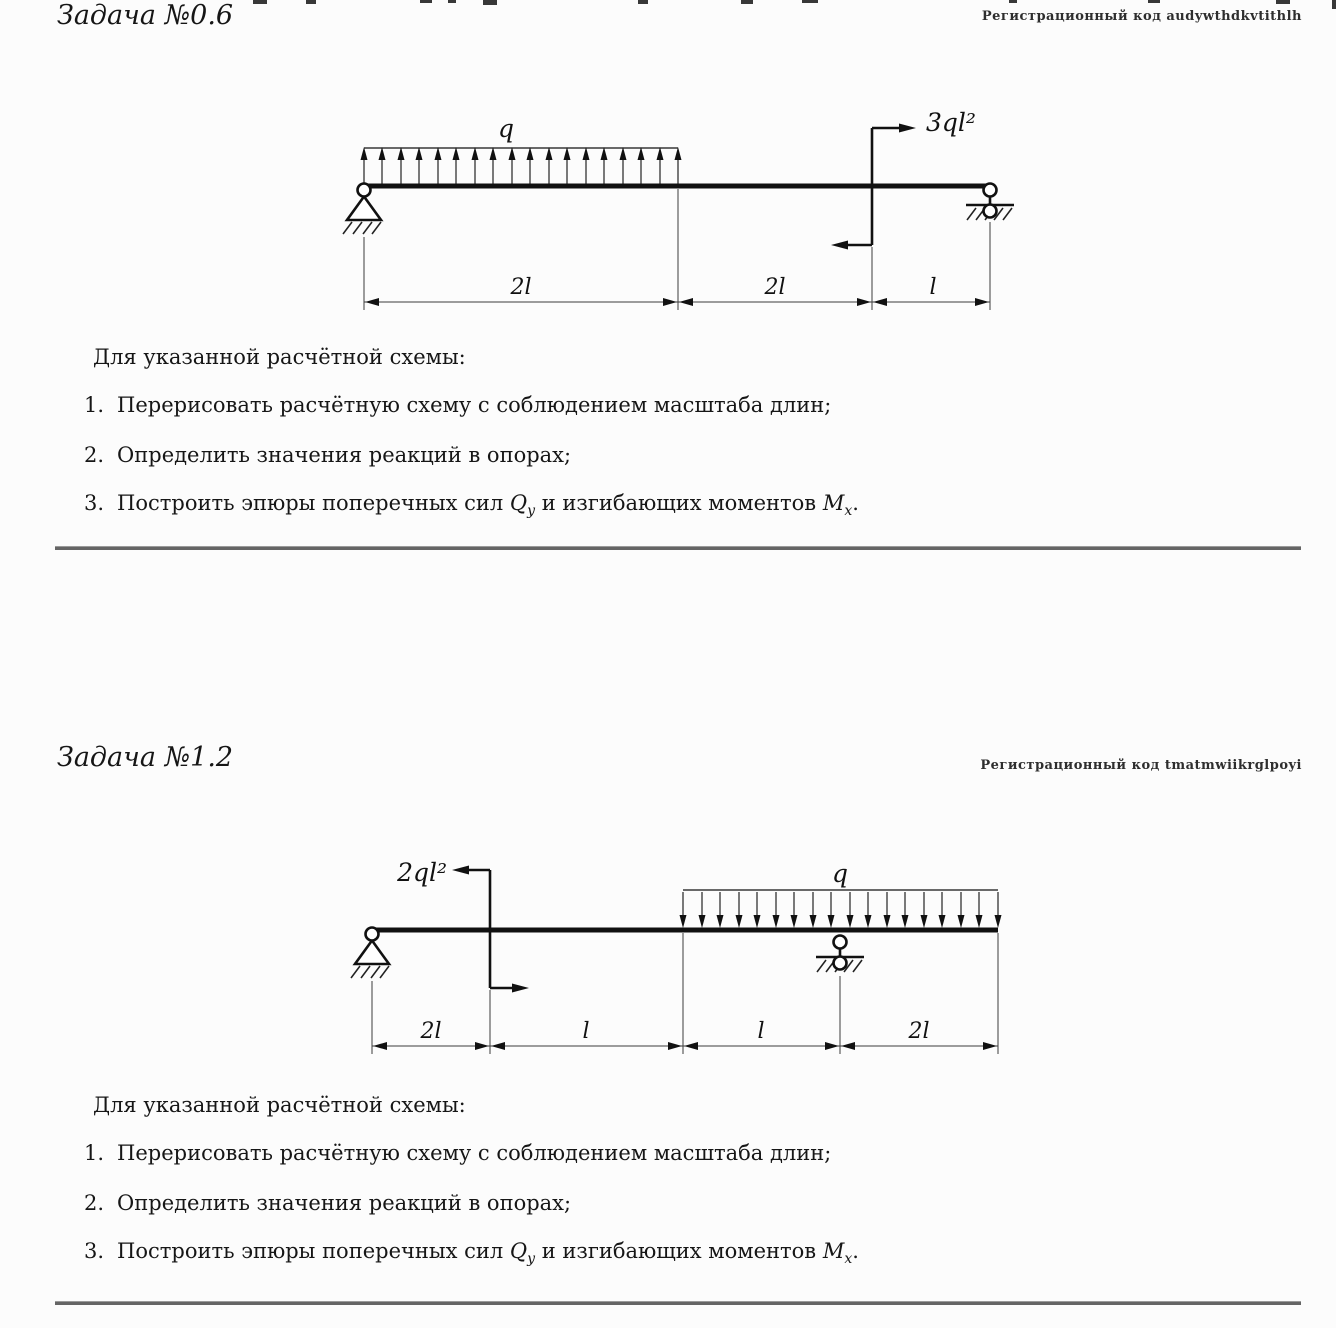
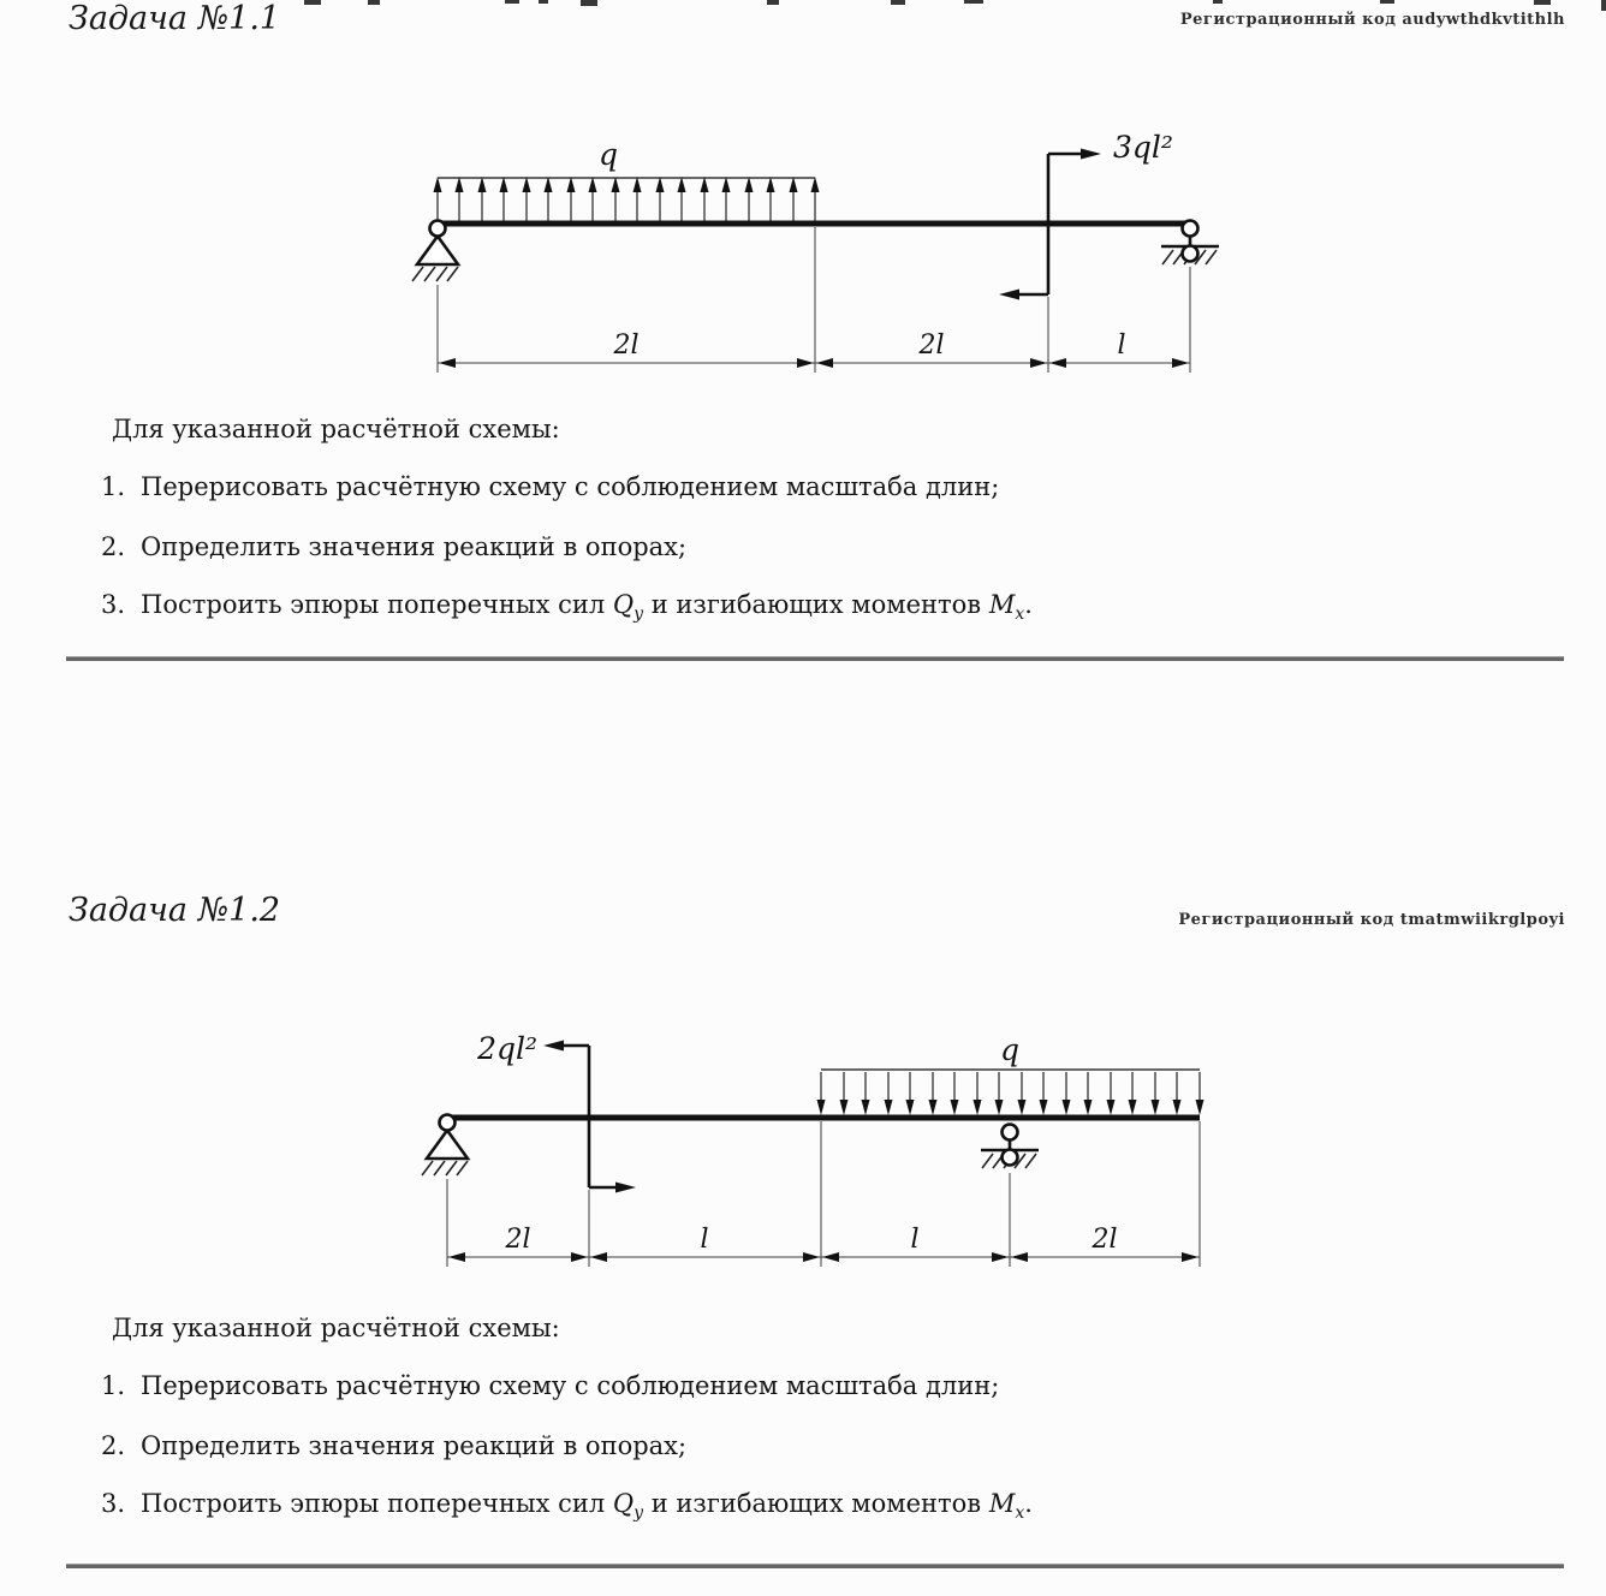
- Задача №0.6
+ Задача №1.1
  Регистрационный код audywthdkvtithlh
  q
  3ql²
  2l
  2l
  l
  Для указанной расчётной схемы:
  1. Перерисовать расчётную схему с соблюдением масштаба длин;
  2. Определить значения реакций в опорах;
  3. Построить эпюры поперечных сил Qy и изгибающих моментов Mx.
  Задача №1.2
  Регистрационный код tmatmwiikrglpoyi
  2ql²
  q
  2l
  l
  l
  2l
  Для указанной расчётной схемы:
  1. Перерисовать расчётную схему с соблюдением масштаба длин;
  2. Определить значения реакций в опорах;
  3. Построить эпюры поперечных сил Qy и изгибающих моментов Mx.
